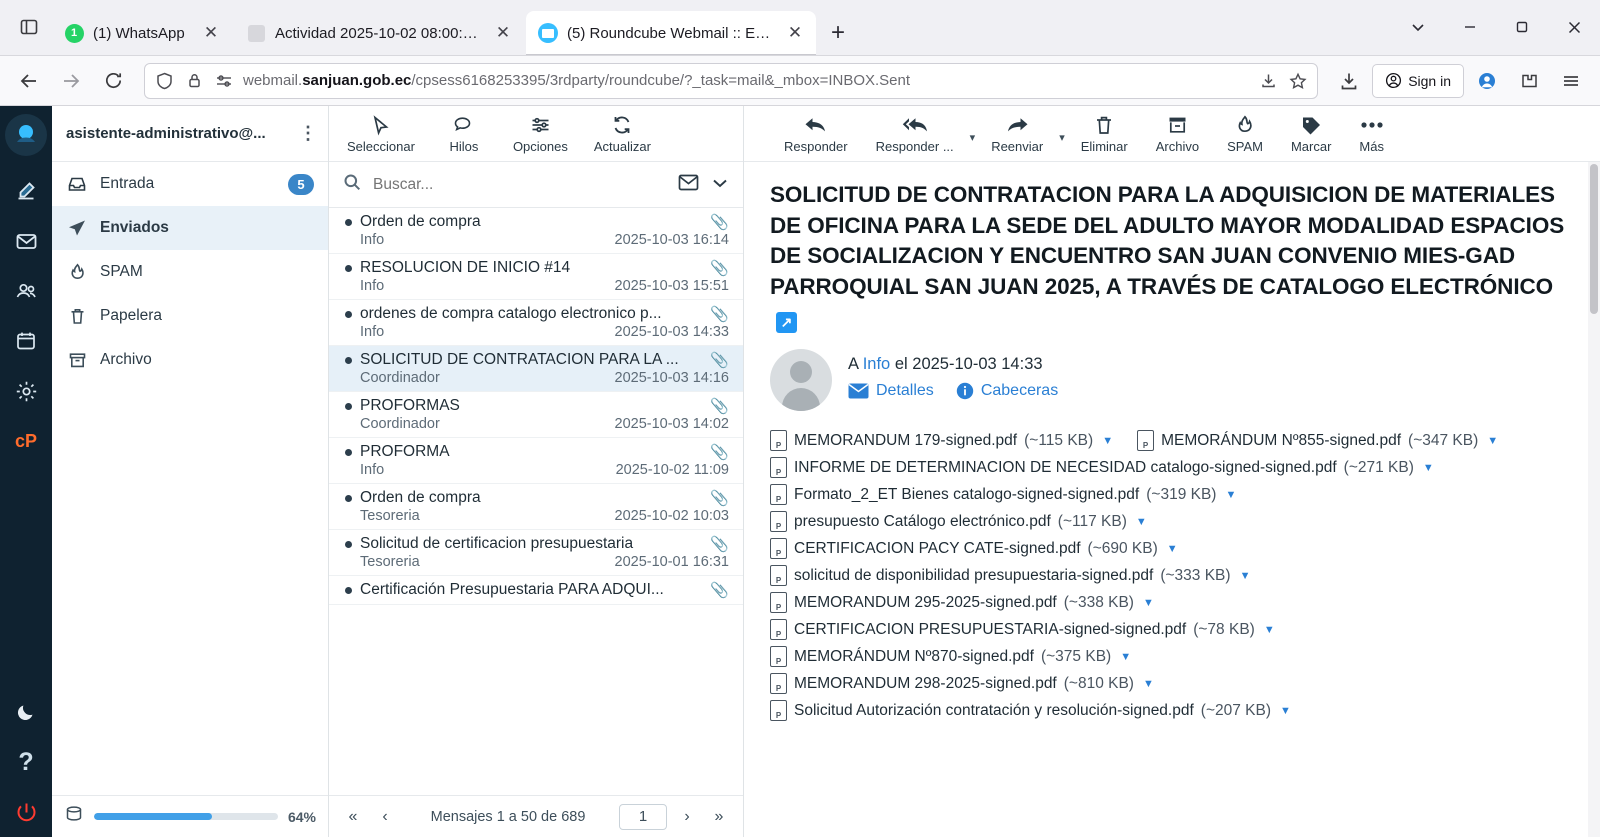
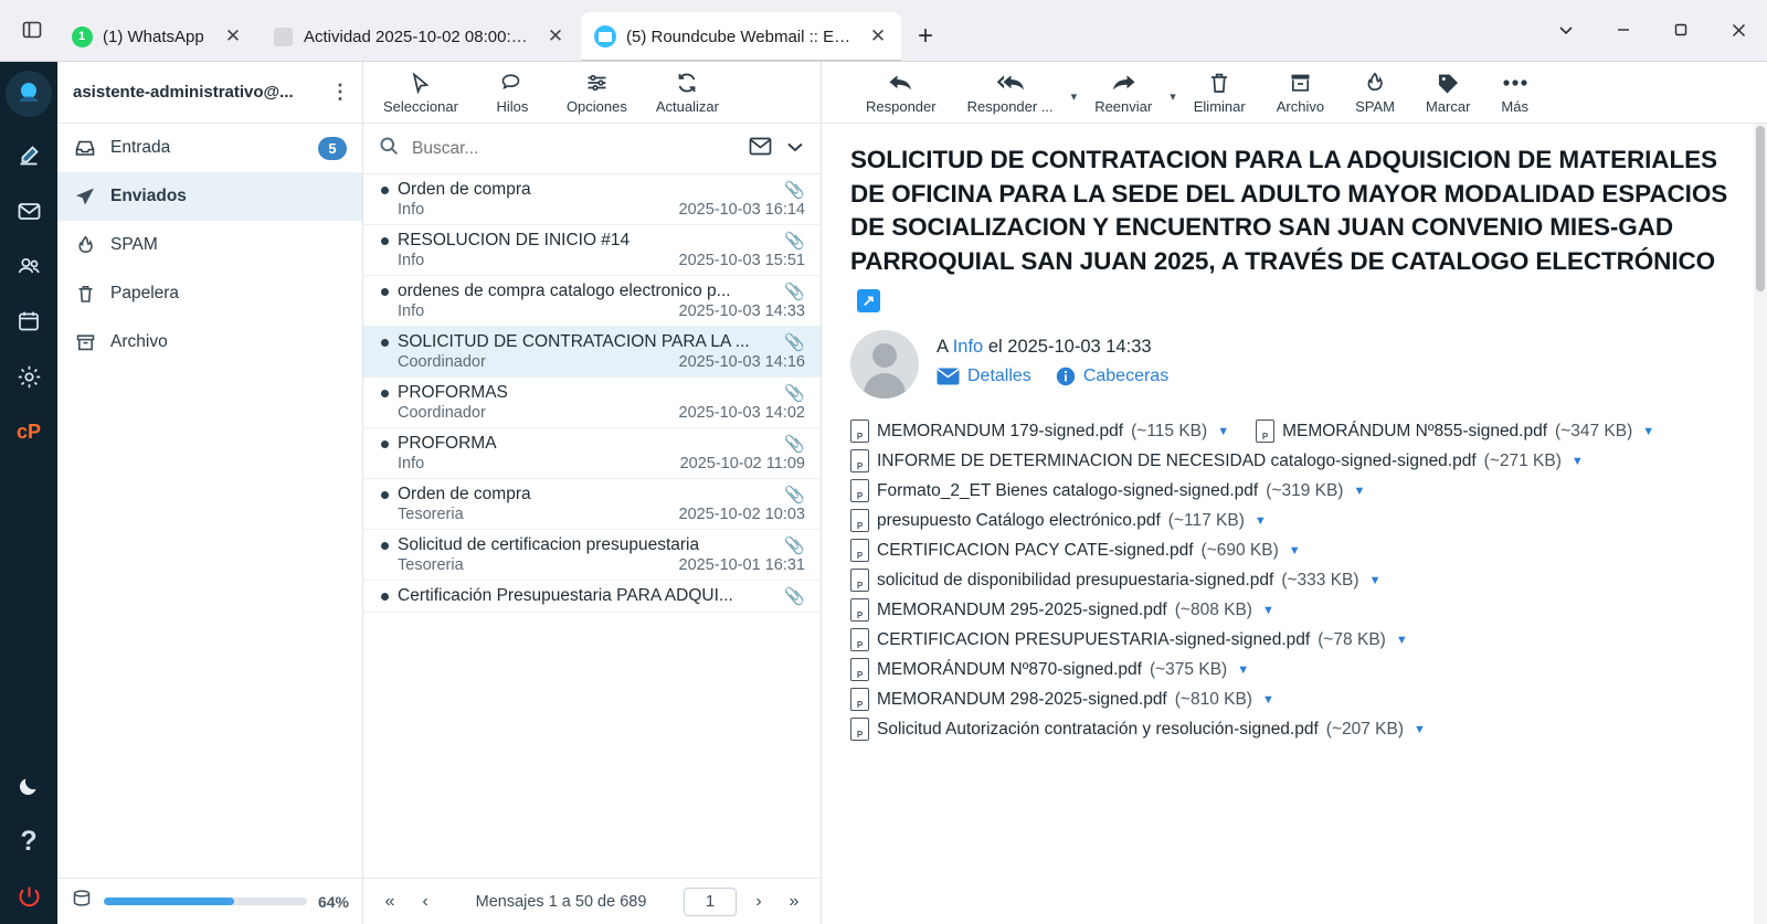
  1
  (1) WhatsApp
  ✕
  Actividad 2025-10-02 08:00:00
  ✕
  (5) Roundcube Webmail :: Envi
  ✕
  +
- webmail.sanjuan.gob.ec/cpsess6168253395/3rdparty/roundcube/?_task=mail&_mbox=INBOX.Sent
- Sign in
  cP
  ?
  asistente-administrativo@...
  ⋮
  Entrada
  5
  Enviados
  SPAM
  Papelera
  Archivo
  64%
  Seleccionar
  Hilos
  Opciones
  Actualizar
  Buscar...
  Orden de compra
  📎
  Info
  2025-10-03 16:14
  RESOLUCION DE INICIO #14
  📎
  Info
  2025-10-03 15:51
  ordenes de compra catalogo electronico p...
  📎
  Info
  2025-10-03 14:33
  SOLICITUD DE CONTRATACION PARA LA ...
  📎
  Coordinador
  2025-10-03 14:16
  PROFORMAS
  📎
  Coordinador
  2025-10-03 14:02
  PROFORMA
  📎
  Info
  2025-10-02 11:09
  Orden de compra
  📎
  Tesoreria
  2025-10-02 10:03
  Solicitud de certificacion presupuestaria
  📎
  Tesoreria
  2025-10-01 16:31
  Certificación Presupuestaria PARA ADQUI...
  📎
  «
  ‹
  Mensajes 1 a 50 de 689
  1
  ›
  »
  Responder
  Responder ...
  ▾
  Reenviar
  ▾
  Eliminar
  Archivo
  SPAM
  Marcar
  Más
  SOLICITUD DE CONTRATACION PARA LA ADQUISICION DE MATERIALES DE OFICINA PARA LA SEDE DEL ADULTO MAYOR MODALIDAD ESPACIOS DE SOCIALIZACION Y ENCUENTRO SAN JUAN CONVENIO MIES-GAD PARROQUIAL SAN JUAN 2025, A TRAVÉS DE CATALOGO ELECTRÓNICO↗
  A Info el 2025-10-03 14:33
  Detalles
  Cabeceras
  P
  MEMORANDUM 179-signed.pdf
  (~115 KB)
  ▼
  P
  MEMORÁNDUM Nº855-signed.pdf
  (~347 KB)
  ▼
  P
  INFORME DE DETERMINACION DE NECESIDAD catalogo-signed-signed.pdf
  (~271 KB)
  ▼
  P
  Formato_2_ET Bienes catalogo-signed-signed.pdf
  (~319 KB)
  ▼
  P
  presupuesto Catálogo electrónico.pdf
  (~117 KB)
  ▼
  P
  CERTIFICACION PACY CATE-signed.pdf
  (~690 KB)
  ▼
  P
  solicitud de disponibilidad presupuestaria-signed.pdf
  (~333 KB)
  ▼
  P
  MEMORANDUM 295-2025-signed.pdf
- (~338 KB)
+ (~808 KB)
  ▼
  P
  CERTIFICACION PRESUPUESTARIA-signed-signed.pdf
  (~78 KB)
  ▼
  P
  MEMORÁNDUM Nº870-signed.pdf
  (~375 KB)
  ▼
  P
  MEMORANDUM 298-2025-signed.pdf
  (~810 KB)
  ▼
  P
  Solicitud Autorización contratación y resolución-signed.pdf
  (~207 KB)
  ▼
